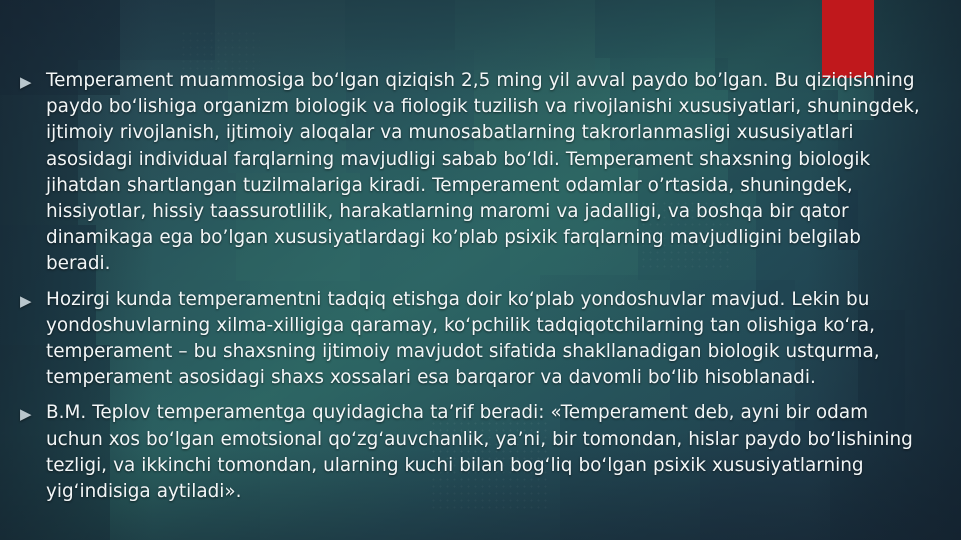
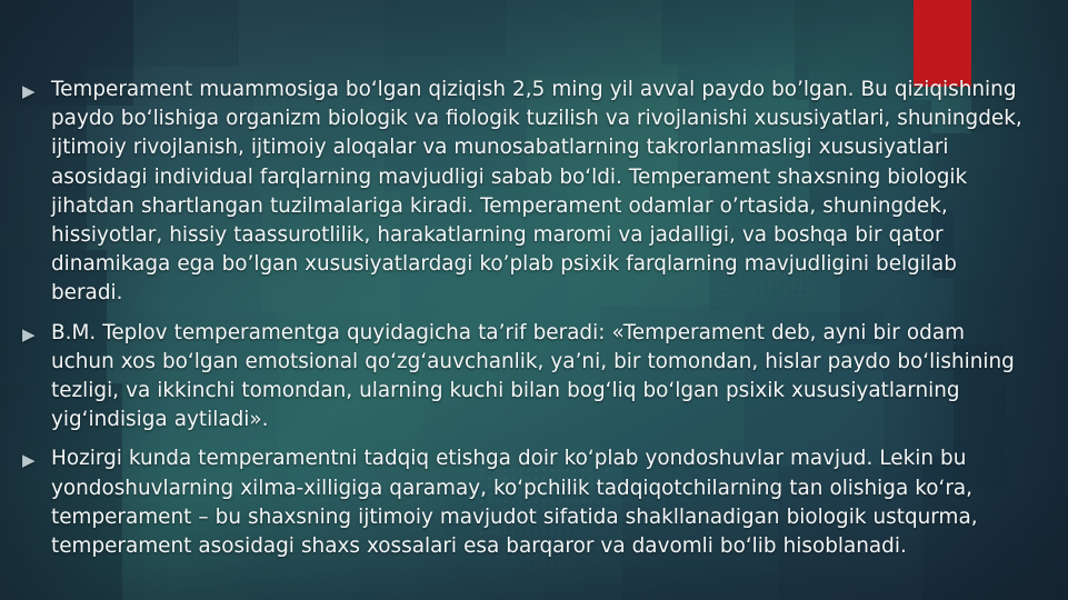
  ▶
  Temperament muammosiga bo‘lgan qiziqish 2,5 ming yil avval paydo bo’lgan. Bu qiziqishning paydo bo‘lishiga organizm biologik va fiologik tuzilish va rivojlanishi xususiyatlari, shuningdek, ijtimoiy rivojlanish, ijtimoiy aloqalar va munosabatlarning takrorlanmasligi xususiyatlari asosidagi individual farqlarning mavjudligi sabab bo‘ldi. Temperament shaxsning biologik jihatdan shartlangan tuzilmalariga kiradi. Temperament odamlar o’rtasida, shuningdek, hissiyotlar, hissiy taassurotlilik, harakatlarning maromi va jadalligi, va boshqa bir qator dinamikaga ega bo’lgan xususiyatlardagi ko’plab psixik farqlarning mavjudligini belgilab beradi.
  ▶
- Hozirgi kunda temperamentni tadqiq etishga doir ko‘plab yondoshuvlar mavjud. Lekin bu yondoshuvlarning xilma-xilligiga qaramay, ko‘pchilik tadqiqotchilarning tan olishiga ko‘ra, temperament – bu shaxsning ijtimoiy mavjudot sifatida shakllanadigan biologik ustqurma, temperament asosidagi shaxs xossalari esa barqaror va davomli bo‘lib hisoblanadi.
+ B.M. Teplov temperamentga quyidagicha ta’rif beradi: «Temperament deb, ayni bir odam uchun xos bo‘lgan emotsional qo‘zg‘auvchanlik, ya’ni, bir tomondan, hislar paydo bo‘lishining tezligi, va ikkinchi tomondan, ularning kuchi bilan bog‘liq bo‘lgan psixik xususiyatlarning yig‘indisiga aytiladi».
  ▶
- B.M. Teplov temperamentga quyidagicha ta’rif beradi: «Temperament deb, ayni bir odam uchun xos bo‘lgan emotsional qo‘zg‘auvchanlik, ya’ni, bir tomondan, hislar paydo bo‘lishining tezligi, va ikkinchi tomondan, ularning kuchi bilan bog‘liq bo‘lgan psixik xususiyatlarning yig‘indisiga aytiladi».
+ Hozirgi kunda temperamentni tadqiq etishga doir ko‘plab yondoshuvlar mavjud. Lekin bu yondoshuvlarning xilma-xilligiga qaramay, ko‘pchilik tadqiqotchilarning tan olishiga ko‘ra, temperament – bu shaxsning ijtimoiy mavjudot sifatida shakllanadigan biologik ustqurma, temperament asosidagi shaxs xossalari esa barqaror va davomli bo‘lib hisoblanadi.
